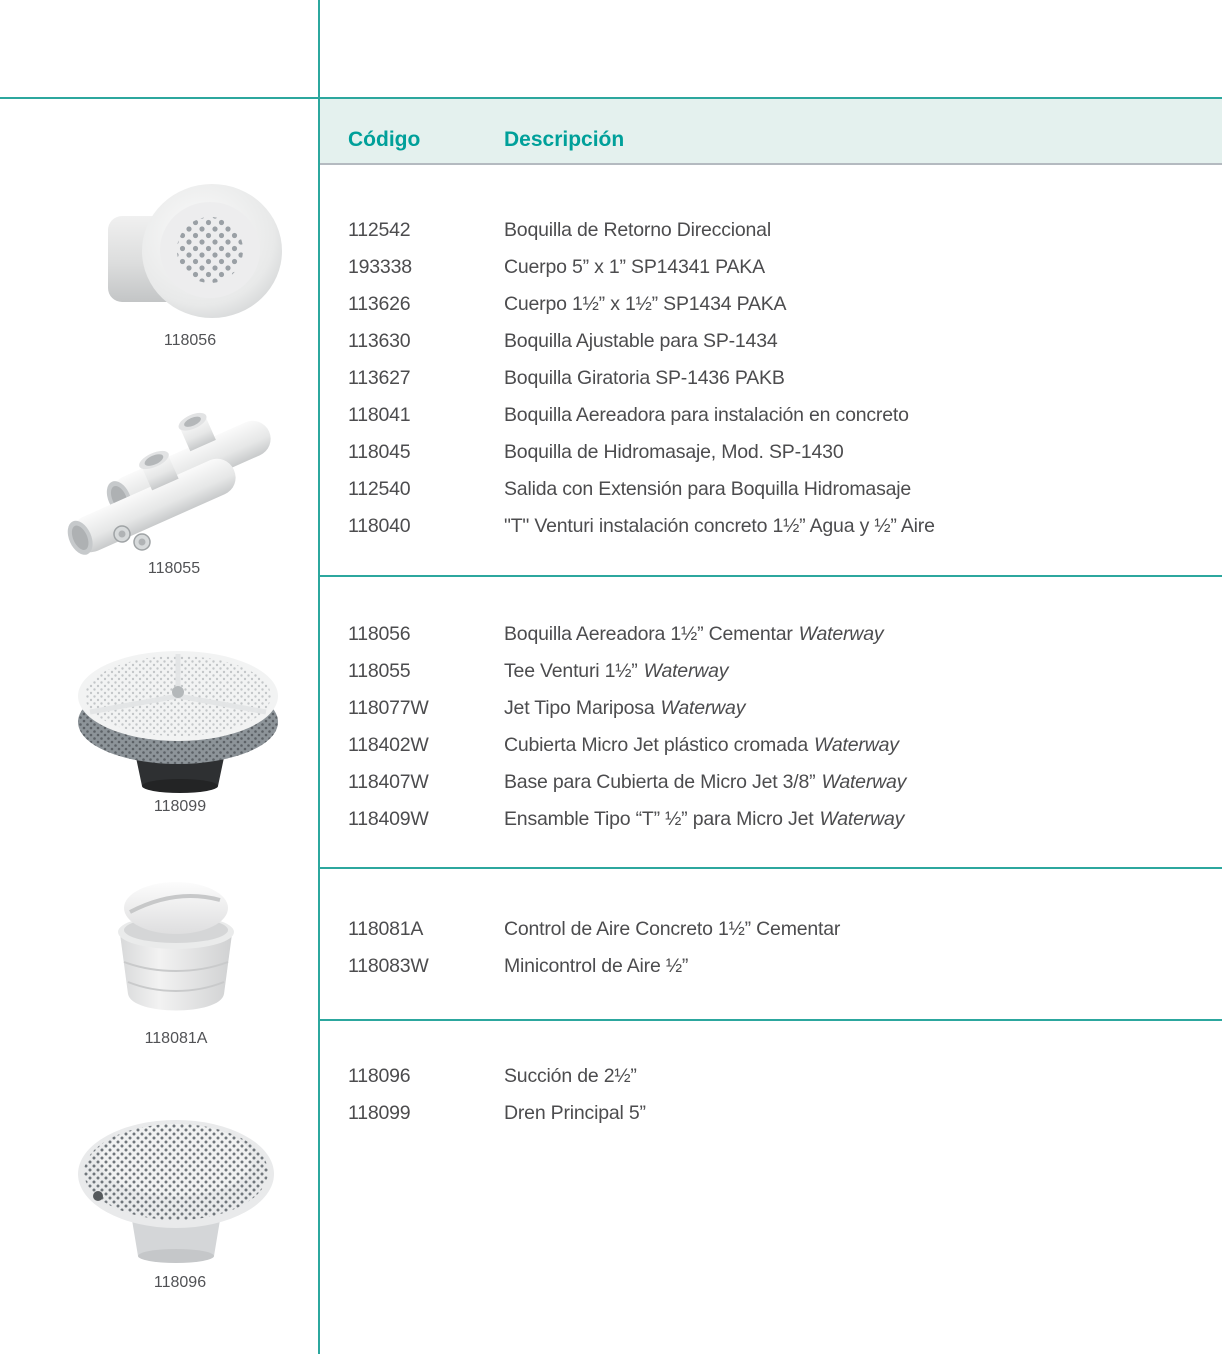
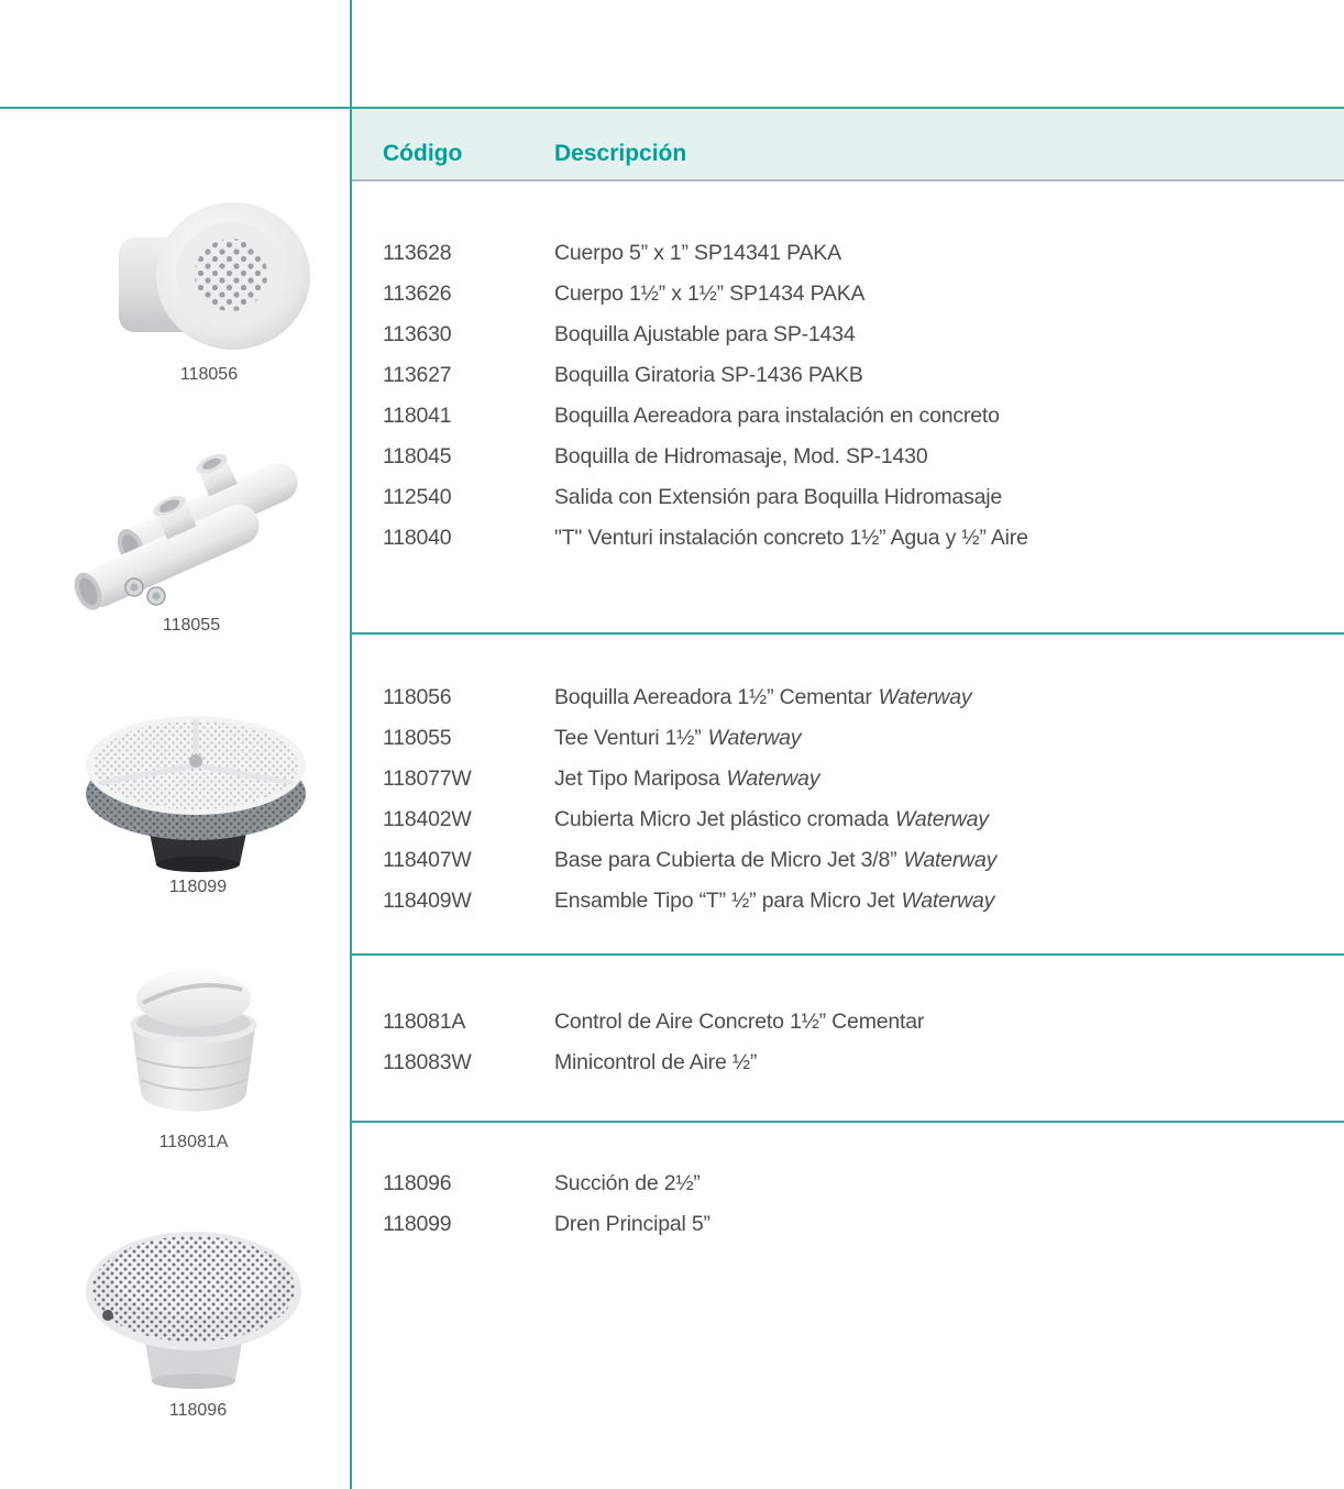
  Código
  Descripción
- 112542
- Boquilla de Retorno Direccional
- 193338
+ 113628
  Cuerpo 5” x 1” SP14341 PAKA
  113626
  Cuerpo 1½” x 1½” SP1434 PAKA
  113630
  Boquilla Ajustable para SP-1434
  113627
  Boquilla Giratoria SP-1436 PAKB
  118041
  Boquilla Aereadora para instalación en concreto
  118045
  Boquilla de Hidromasaje, Mod. SP-1430
  112540
  Salida con Extensión para Boquilla Hidromasaje
  118040
  "T" Venturi instalación concreto 1½” Agua y ½” Aire
  118056
  Boquilla Aereadora 1½” Cementar Waterway
  118055
  Tee Venturi 1½” Waterway
  118077W
  Jet Tipo Mariposa Waterway
  118402W
  Cubierta Micro Jet plástico cromada Waterway
  118407W
  Base para Cubierta de Micro Jet 3/8” Waterway
  118409W
  Ensamble Tipo “T” ½” para Micro Jet Waterway
  118081A
  Control de Aire Concreto 1½” Cementar
  118083W
  Minicontrol de Aire ½”
  118096
  Succión de 2½”
  118099
  Dren Principal 5”
  118056
  118055
  118099
  118081A
  118096
